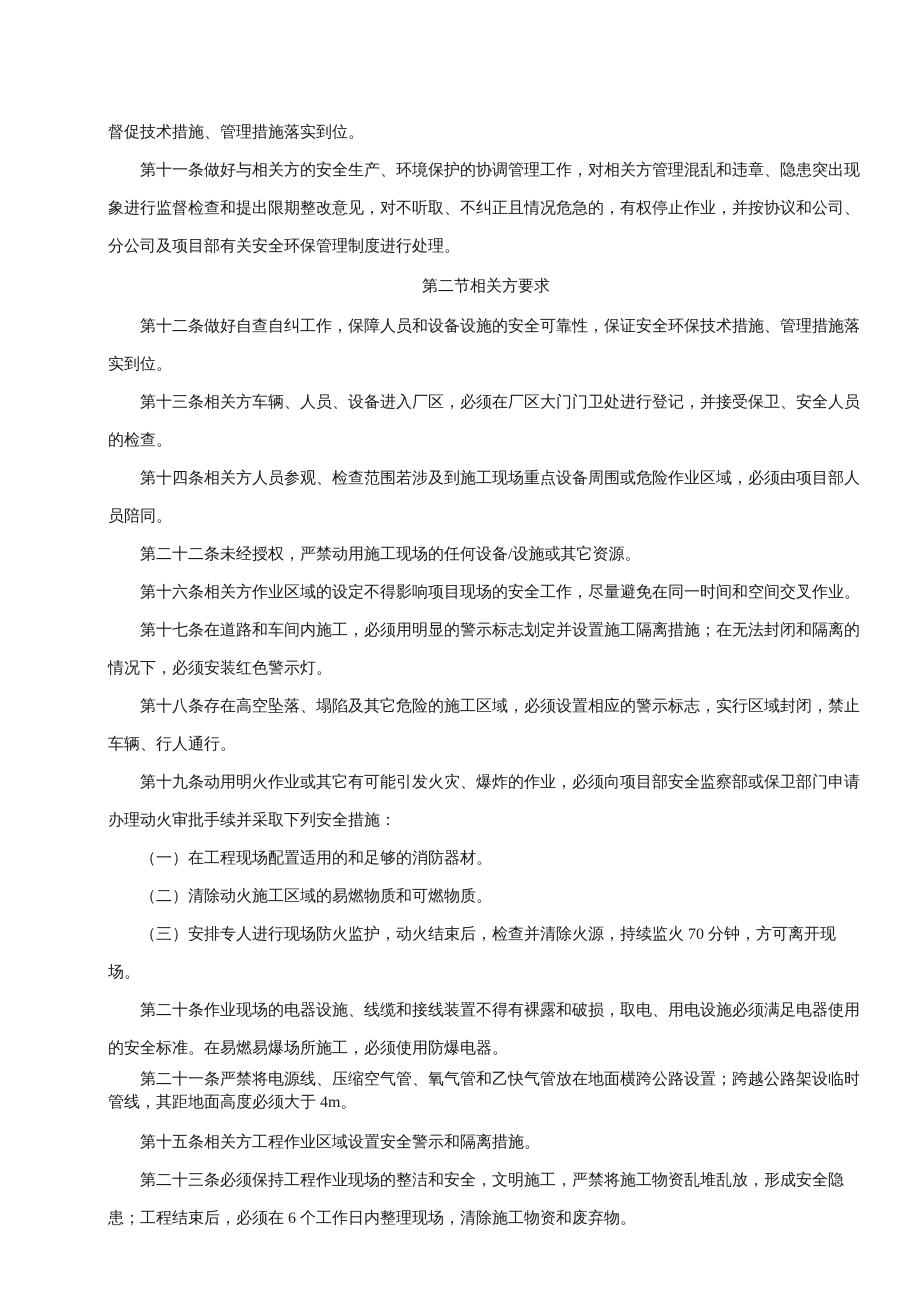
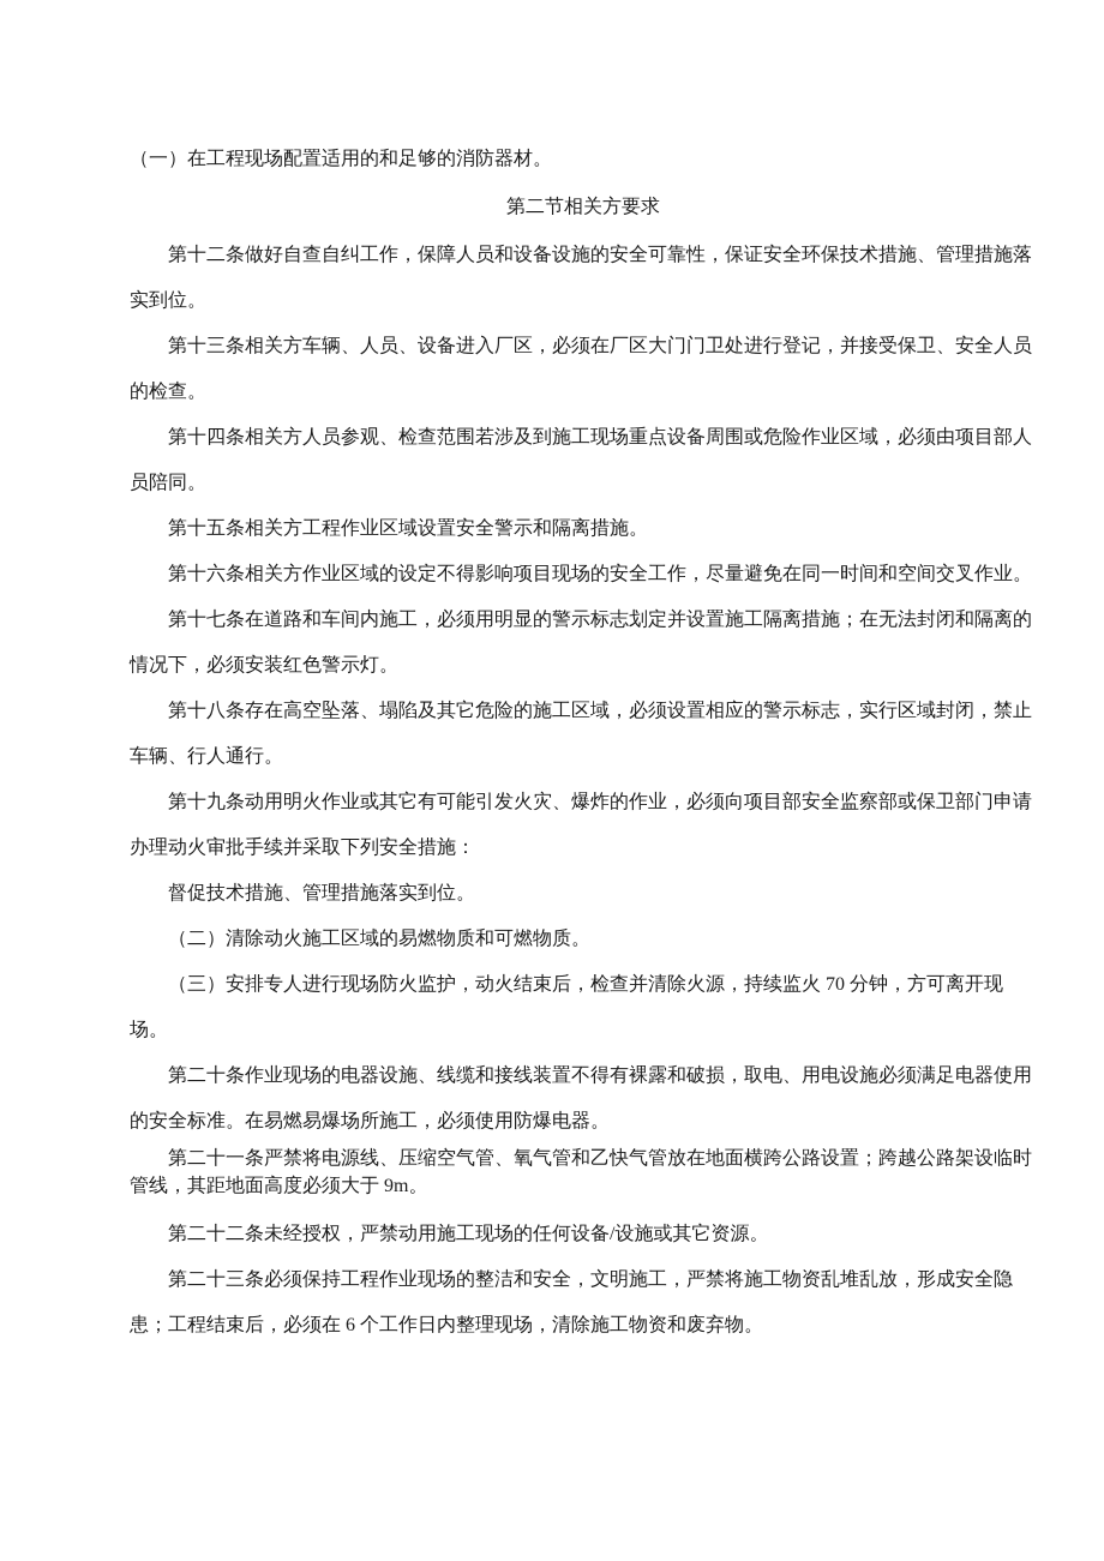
- 督促技术措施、管理措施落实到位。
+ （一）在工程现场配置适用的和足够的消防器材。
- 第十一条做好与相关方的安全生产、环境保护的协调管理工作，对相关方管理混乱和违章、隐患突出现象进行监督检查和提出限期整改意见，对不听取、不纠正且情况危急的，有权停止作业，并按协议和公司、分公司及项目部有关安全环保管理制度进行处理。
  第二节相关方要求
  第十二条做好自查自纠工作，保障人员和设备设施的安全可靠性，保证安全环保技术措施、管理措施落实到位。
  第十三条相关方车辆、人员、设备进入厂区，必须在厂区大门门卫处进行登记，并接受保卫、安全人员的检查。
  第十四条相关方人员参观、检查范围若涉及到施工现场重点设备周围或危险作业区域，必须由项目部人员陪同。
- 第二十二条未经授权，严禁动用施工现场的任何设备/设施或其它资源。
+ 第十五条相关方工程作业区域设置安全警示和隔离措施。
  第十六条相关方作业区域的设定不得影响项目现场的安全工作，尽量避免在同一时间和空间交叉作业。
  第十七条在道路和车间内施工，必须用明显的警示标志划定并设置施工隔离措施；在无法封闭和隔离的情况下，必须安装红色警示灯。
  第十八条存在高空坠落、塌陷及其它危险的施工区域，必须设置相应的警示标志，实行区域封闭，禁止车辆、行人通行。
  第十九条动用明火作业或其它有可能引发火灾、爆炸的作业，必须向项目部安全监察部或保卫部门申请办理动火审批手续并采取下列安全措施：
- （一）在工程现场配置适用的和足够的消防器材。
+ 督促技术措施、管理措施落实到位。
  （二）清除动火施工区域的易燃物质和可燃物质。
  （三）安排专人进行现场防火监护，动火结束后，检查并清除火源，持续监火 70 分钟，方可离开现场。
  第二十条作业现场的电器设施、线缆和接线装置不得有裸露和破损，取电、用电设施必须满足电器使用的安全标准。在易燃易爆场所施工，必须使用防爆电器。
- 第二十一条严禁将电源线、压缩空气管、氧气管和乙快气管放在地面横跨公路设置；跨越公路架设临时管线，其距地面高度必须大于 4m。
+ 第二十一条严禁将电源线、压缩空气管、氧气管和乙快气管放在地面横跨公路设置；跨越公路架设临时管线，其距地面高度必须大于 9m。
- 第十五条相关方工程作业区域设置安全警示和隔离措施。
+ 第二十二条未经授权，严禁动用施工现场的任何设备/设施或其它资源。
  第二十三条必须保持工程作业现场的整洁和安全，文明施工，严禁将施工物资乱堆乱放，形成安全隐患；工程结束后，必须在 6 个工作日内整理现场，清除施工物资和废弃物。
